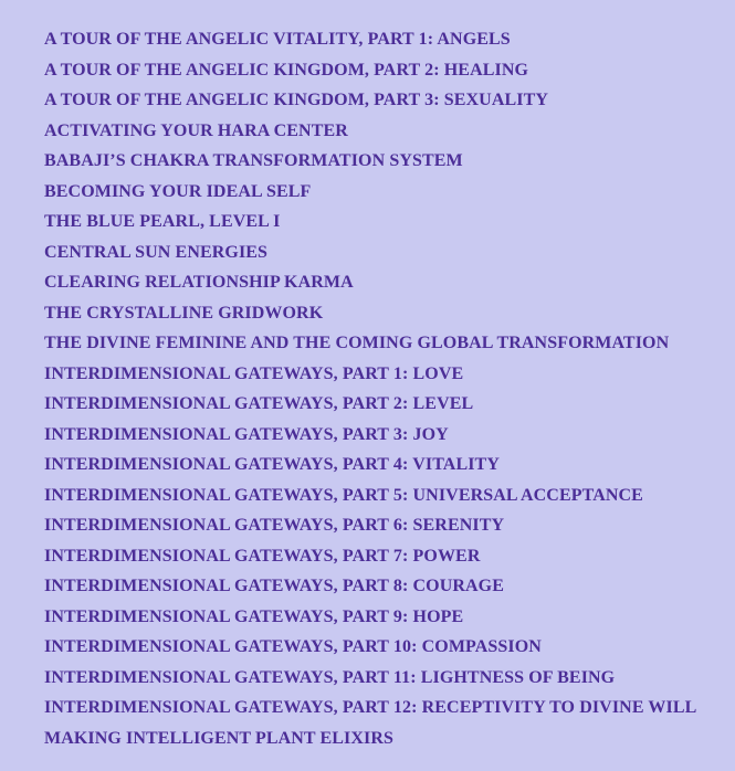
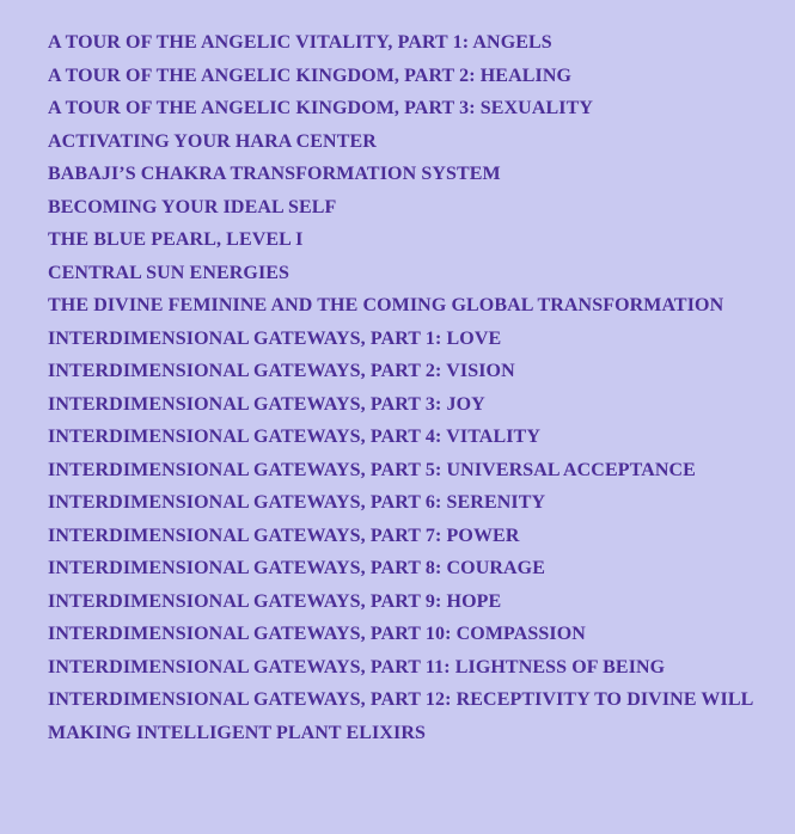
  A TOUR OF THE ANGELIC VITALITY, PART 1: ANGELS
  A TOUR OF THE ANGELIC KINGDOM, PART 2: HEALING
  A TOUR OF THE ANGELIC KINGDOM, PART 3: SEXUALITY
  ACTIVATING YOUR HARA CENTER
  BABAJI’S CHAKRA TRANSFORMATION SYSTEM
  BECOMING YOUR IDEAL SELF
  THE BLUE PEARL, LEVEL I
  CENTRAL SUN ENERGIES
- CLEARING RELATIONSHIP KARMA
- THE CRYSTALLINE GRIDWORK
  THE DIVINE FEMININE AND THE COMING GLOBAL TRANSFORMATION
  INTERDIMENSIONAL GATEWAYS, PART 1: LOVE
- INTERDIMENSIONAL GATEWAYS, PART 2: LEVEL
+ INTERDIMENSIONAL GATEWAYS, PART 2: VISION
  INTERDIMENSIONAL GATEWAYS, PART 3: JOY
  INTERDIMENSIONAL GATEWAYS, PART 4: VITALITY
  INTERDIMENSIONAL GATEWAYS, PART 5: UNIVERSAL ACCEPTANCE
  INTERDIMENSIONAL GATEWAYS, PART 6: SERENITY
  INTERDIMENSIONAL GATEWAYS, PART 7: POWER
  INTERDIMENSIONAL GATEWAYS, PART 8: COURAGE
  INTERDIMENSIONAL GATEWAYS, PART 9: HOPE
  INTERDIMENSIONAL GATEWAYS, PART 10: COMPASSION
  INTERDIMENSIONAL GATEWAYS, PART 11: LIGHTNESS OF BEING
  INTERDIMENSIONAL GATEWAYS, PART 12: RECEPTIVITY TO DIVINE WILL
  MAKING INTELLIGENT PLANT ELIXIRS
